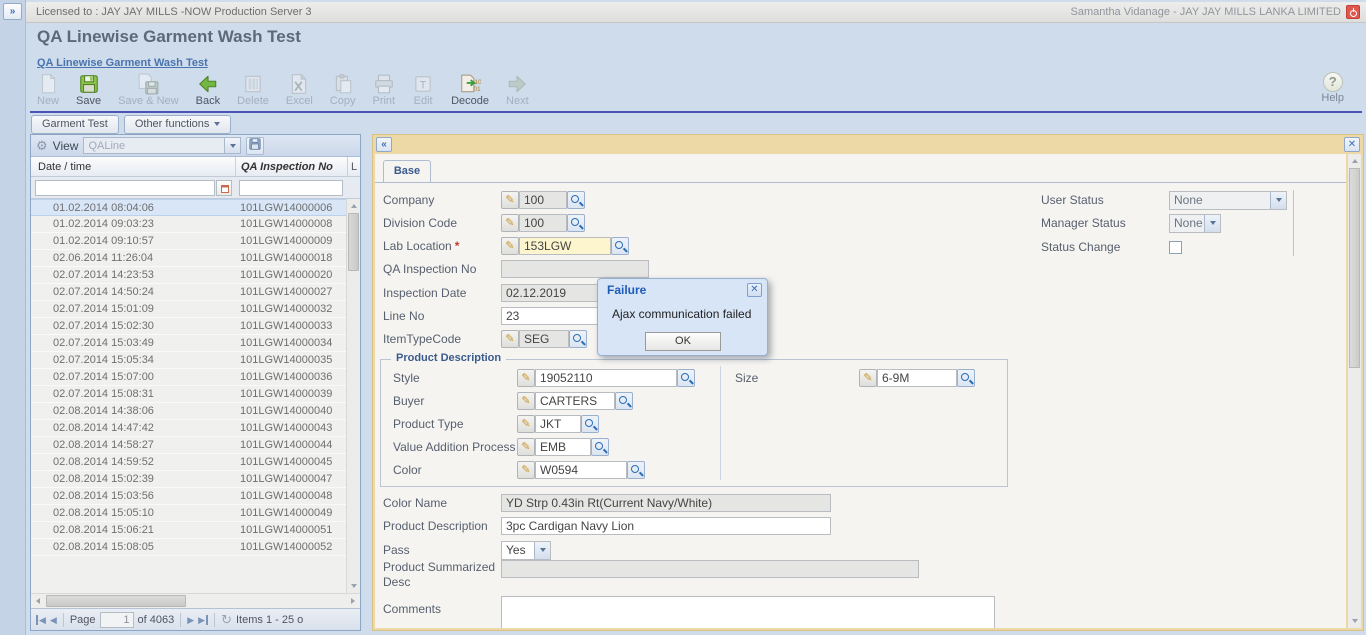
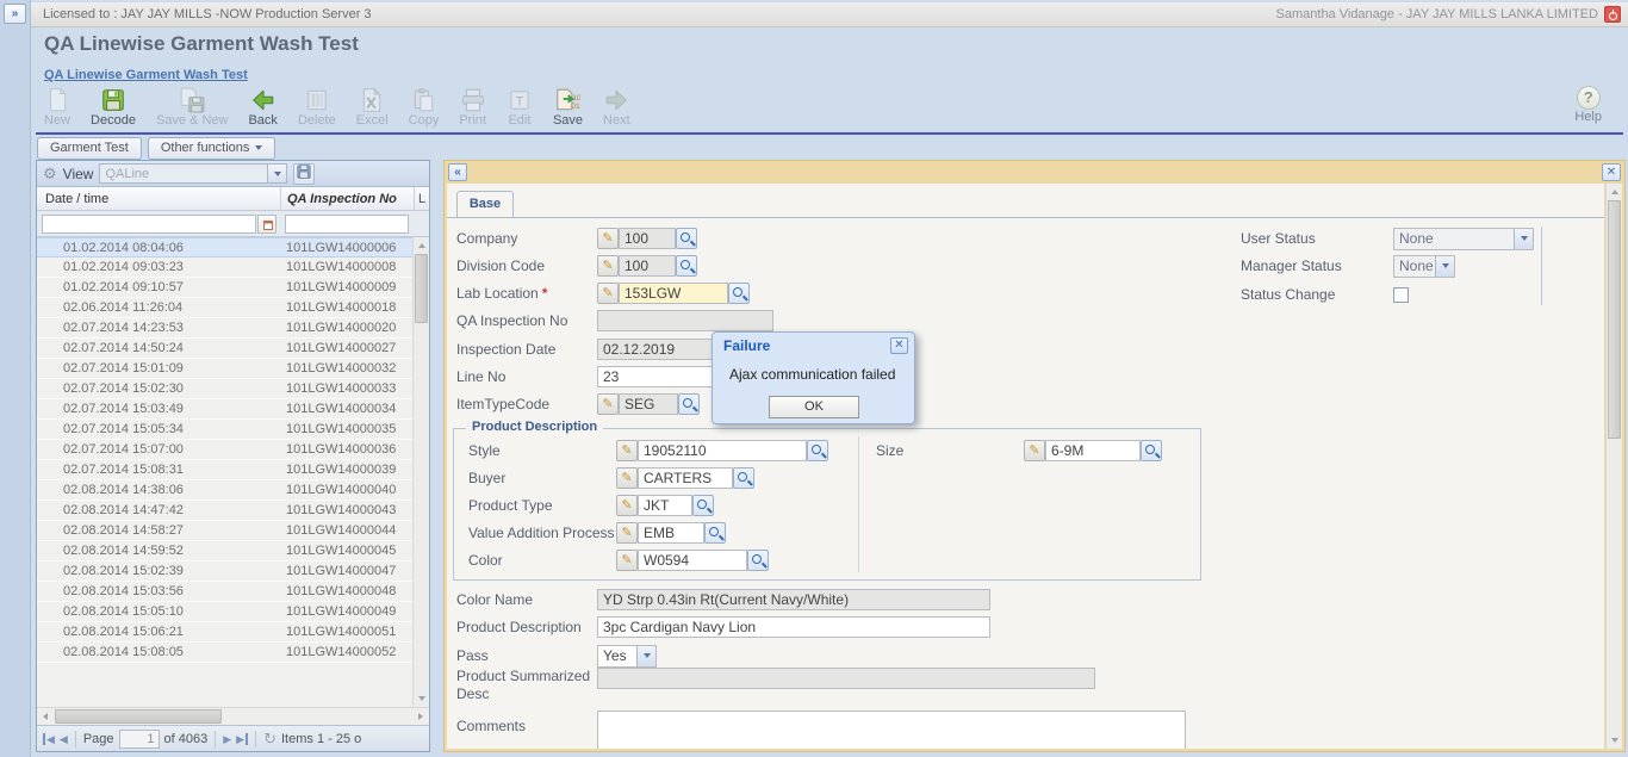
  »
  Licensed to : JAY JAY MILLS -NOW Production Server 3
  Samantha Vidanage - JAY JAY MILLS LANKA LIMITED
  QA Linewise Garment Wash Test
  QA Linewise Garment Wash Test
  New
- Save
+ Decode
  Save & New
  Back
  Delete
  Excel
  Copy
  Print
  T
  Edit
- Decode
+ Save
  Next
  ?
  Help
  Garment Test
  Other functions
  ⚙
  View
  QALine
  Date / time
  QA Inspection No
  L
  01.02.2014 08:04:06
  101LGW14000006
  01.02.2014 09:03:23
  101LGW14000008
  01.02.2014 09:10:57
  101LGW14000009
  02.06.2014 11:26:04
  101LGW14000018
  02.07.2014 14:23:53
  101LGW14000020
  02.07.2014 14:50:24
  101LGW14000027
  02.07.2014 15:01:09
  101LGW14000032
  02.07.2014 15:02:30
  101LGW14000033
  02.07.2014 15:03:49
  101LGW14000034
  02.07.2014 15:05:34
  101LGW14000035
  02.07.2014 15:07:00
  101LGW14000036
  02.07.2014 15:08:31
  101LGW14000039
  02.08.2014 14:38:06
  101LGW14000040
  02.08.2014 14:47:42
  101LGW14000043
  02.08.2014 14:58:27
  101LGW14000044
  02.08.2014 14:59:52
  101LGW14000045
  02.08.2014 15:02:39
  101LGW14000047
  02.08.2014 15:03:56
  101LGW14000048
  02.08.2014 15:05:10
  101LGW14000049
  02.08.2014 15:06:21
  101LGW14000051
  02.08.2014 15:08:05
  101LGW14000052
  ◀
  ◀
  Page
  1
  of 4063
  ▶
  ▶
  ↻
  Items 1 - 25 o
  «
  ✕
  Base
  Company
  ✎
  100
  Division Code
  ✎
  100
  Lab Location *
  ✎
  153LGW
  QA Inspection No
  Inspection Date
  02.12.2019
  Line No
  23
  ItemTypeCode
  ✎
  SEG
  User Status
  None
  Manager Status
  None
  Status Change
  Product Description
  Style
  ✎
  19052110
  Buyer
  ✎
  CARTERS
  Product Type
  ✎
  JKT
  Value Addition Process
  ✎
  EMB
  Color
  ✎
  W0594
  Size
  ✎
  6-9M
  Color Name
  YD Strp 0.43in Rt(Current Navy/White)
  Product Description
  3pc Cardigan Navy Lion
  Pass
  Yes
  Product Summarized Desc
  Comments
  Failure
  ✕
  Ajax communication failed
  OK
